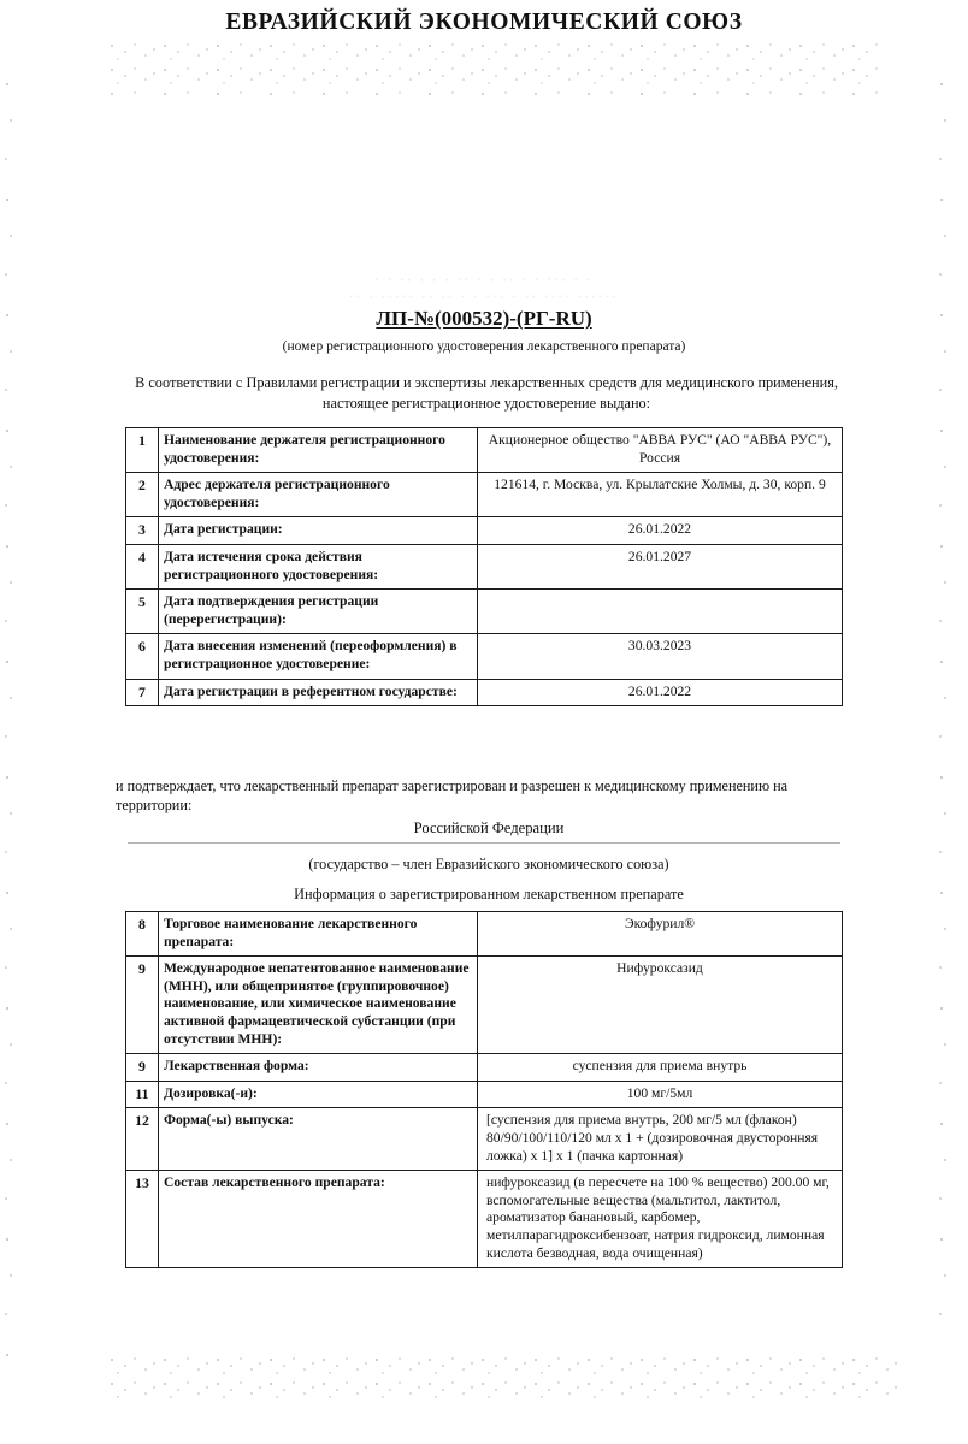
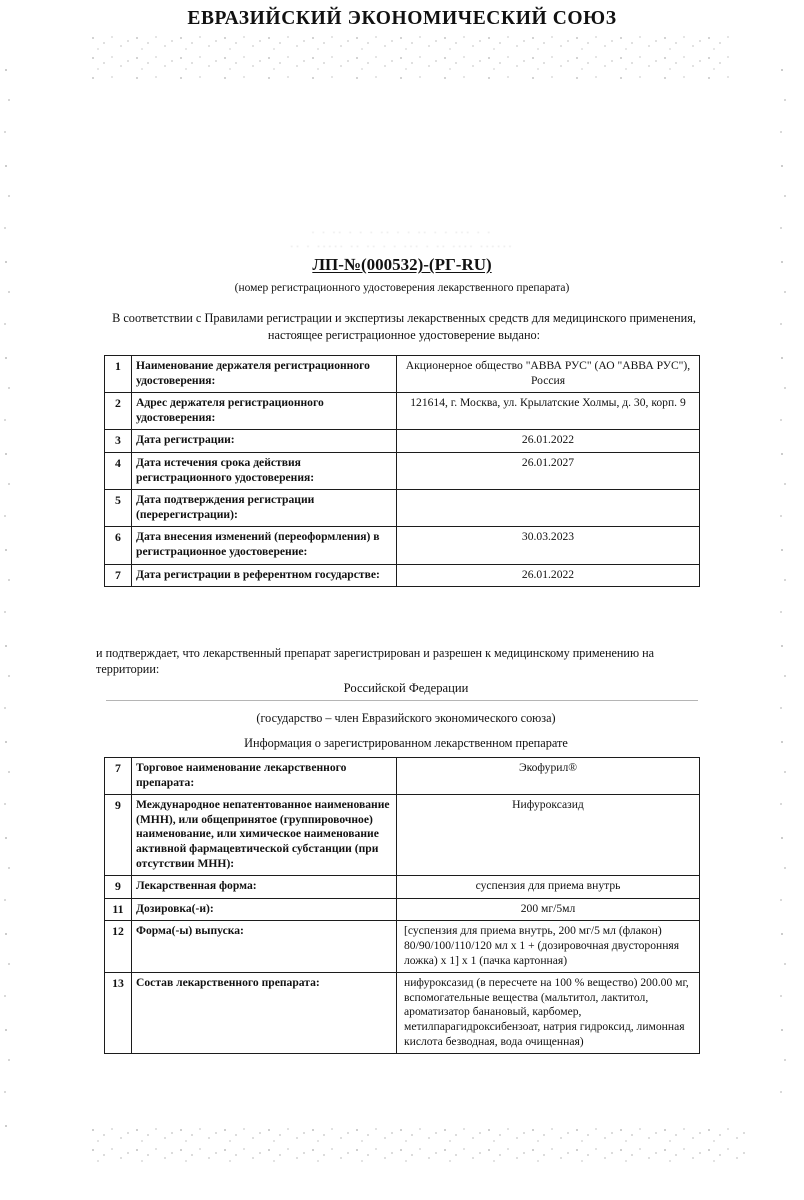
  ЕВРАЗИЙСКИЙ ЭКОНОМИЧЕСКИЙ СОЮЗ
  ЛП-№(000532)-(РГ-RU)
  (номер регистрационного удостоверения лекарственного препарата)
  В соответствии с Правилами регистрации и экспертизы лекарственных средств для медицинского применения, настоящее регистрационное удостоверение выдано:
  1	Наименование держателя регистрационного удостоверения:	Акционерное общество "АВВА РУС" (АО "АВВА РУС"), Россия
  2	Адрес держателя регистрационного удостоверения:	121614, г. Москва, ул. Крылатские Холмы, д. 30, корп. 9
  3	Дата регистрации:	26.01.2022
  4	Дата истечения срока действия регистрационного удостоверения:	26.01.2027
  5	Дата подтверждения регистрации (перерегистрации):
  6	Дата внесения изменений (переоформления) в регистрационное удостоверение:	30.03.2023
  7	Дата регистрации в референтном государстве:	26.01.2022
  и подтверждает, что лекарственный препарат зарегистрирован и разрешен к медицинскому применению на территории:
  Российской Федерации
  (государство – член Евразийского экономического союза)
  Информация о зарегистрированном лекарственном препарате
- 8	Торговое наименование лекарственного препарата:	Экофурил®
+ 7	Торговое наименование лекарственного препарата:	Экофурил®
  9	Международное непатентованное наименование (МНН), или общепринятое (группировочное) наименование, или химическое наименование активной фармацевтической субстанции (при отсутствии МНН):	Нифуроксазид
  9	Лекарственная форма:	суспензия для приема внутрь
- 11	Дозировка(-и):	100 мг/5мл
+ 11	Дозировка(-и):	200 мг/5мл
  12	Форма(-ы) выпуска:	[суспензия для приема внутрь, 200 мг/5 мл (флакон) 80/90/100/110/120 мл х 1 + (дозировочная двусторонняя ложка) х 1] х 1 (пачка картонная)
  13	Состав лекарственного препарата:	нифуроксазид (в пересчете на 100 % вещество) 200.00 мг, вспомогательные вещества (мальтитол, лактитол, ароматизатор банановый, карбомер, метилпарагидроксибензоат, натрия гидроксид, лимонная кислота безводная, вода очищенная)
